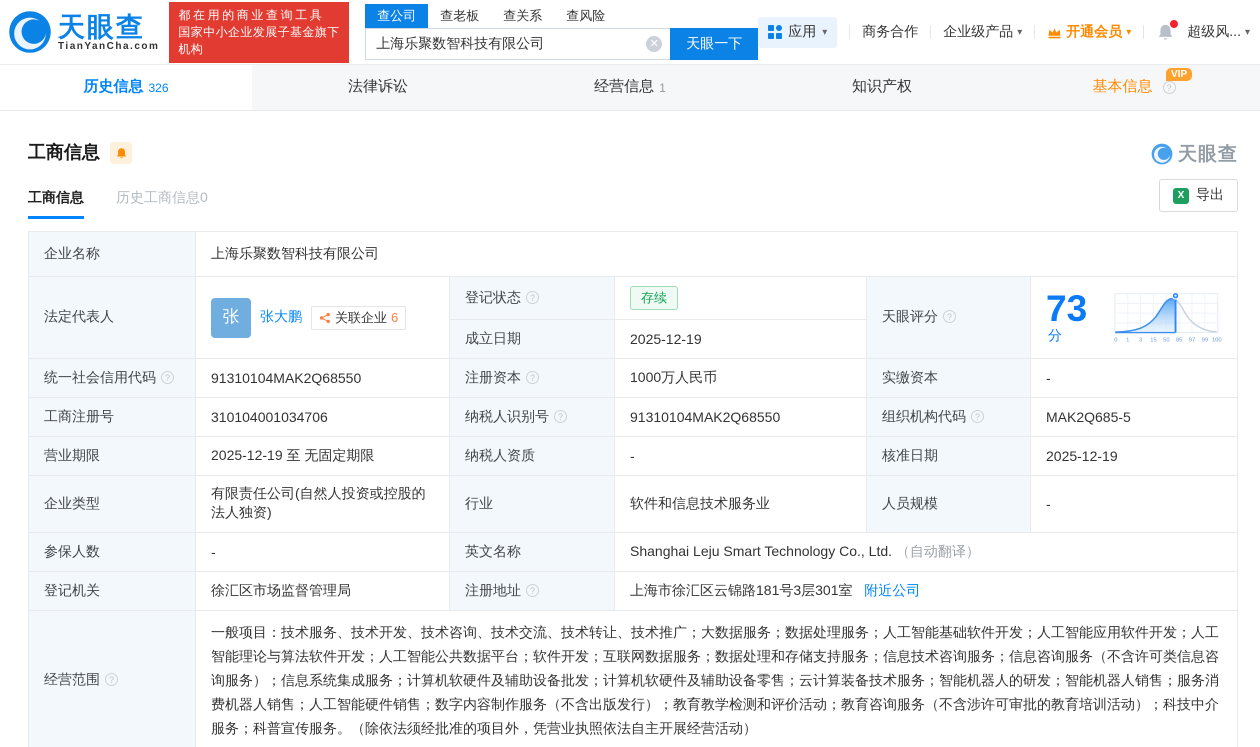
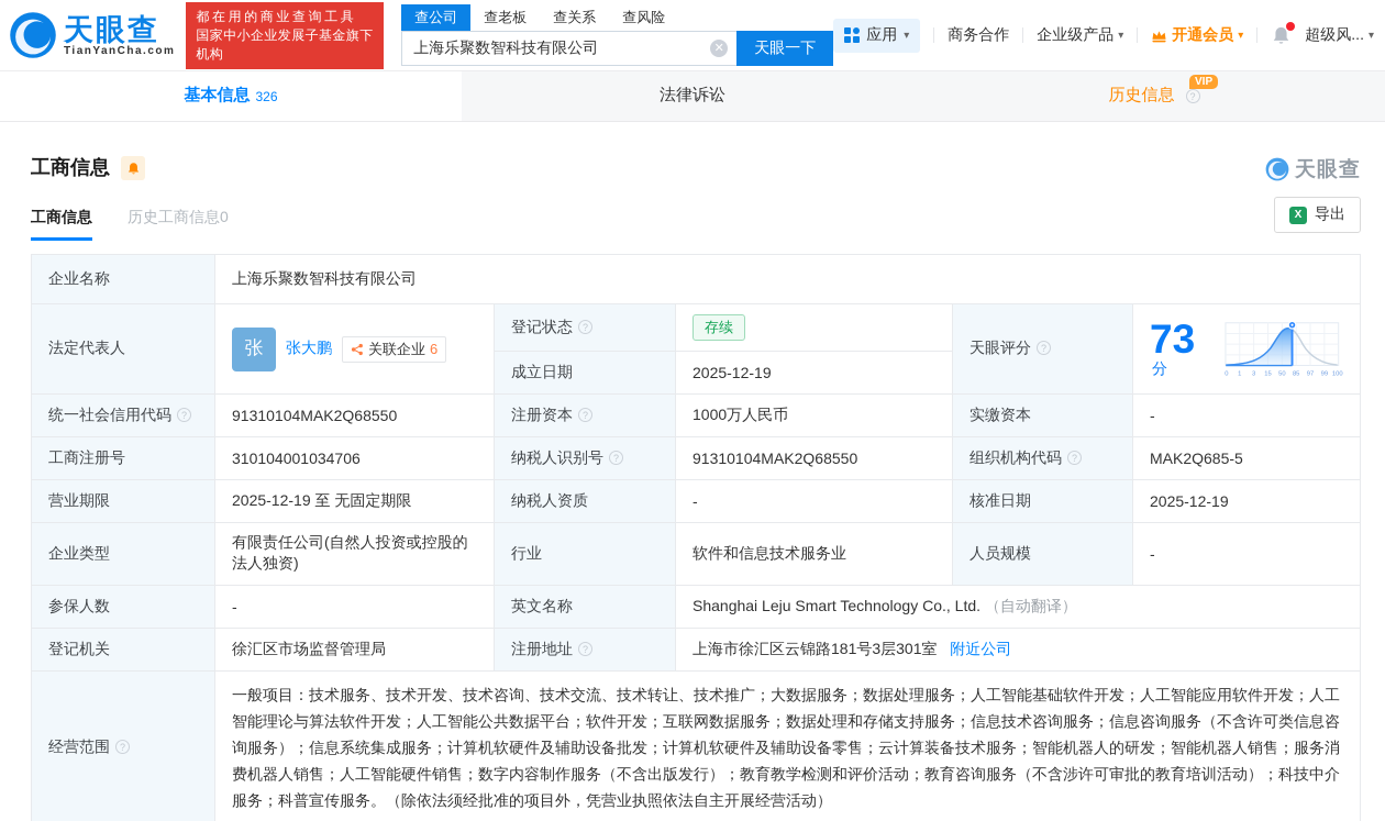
  天眼查
  TianYanCha.com
  都在用的商业查询工具
  国家中小企业发展子基金旗下机构
  查公司
  查老板
  查关系
  查风险
  上海乐聚数智科技有限公司
  天眼一下
  应用
  ▾
  商务合作
  企业级产品
  ▾
  开通会员
  ▾
  超级风...
  ▾
- 历史信息
+ 基本信息
  326
  法律诉讼
- 经营信息
- 1
- 知识产权
- 基本信息
+ 历史信息
  VIP
  工商信息
  工商信息
  历史工商信息0
  天眼查
  导出
  企业名称	上海乐聚数智科技有限公司
  成立日期	2025-12-19
  统一社会信用代码	91310104MAK2Q68550	注册资本	1000万人民币	实缴资本	-
  工商注册号	310104001034706	纳税人识别号	91310104MAK2Q68550	组织机构代码	MAK2Q685-5
  营业期限	2025-12-19 至 无固定期限	纳税人资质	-	核准日期	2025-12-19
  企业类型	有限责任公司(自然人投资或控股的法人独资)	行业	软件和信息技术服务业	人员规模	-
  参保人数	-	英文名称	Shanghai Leju Smart Technology Co., Ltd. （自动翻译）
  登记机关	徐汇区市场监督管理局	注册地址	上海市徐汇区云锦路181号3层301室 附近公司
  经营范围	一般项目：技术服务、技术开发、技术咨询、技术交流、技术转让、技术推广；大数据服务；数据处理服务；人工智能基础软件开发；人工智能应用软件开发；人工智能理论与算法软件开发；人工智能公共数据平台；软件开发；互联网数据服务；数据处理和存储支持服务；信息技术咨询服务；信息咨询服务（不含许可类信息咨询服务）；信息系统集成服务；计算机软硬件及辅助设备批发；计算机软硬件及辅助设备零售；云计算装备技术服务；智能机器人的研发；智能机器人销售；服务消费机器人销售；人工智能硬件销售；数字内容制作服务（不含出版发行）；教育教学检测和评价活动；教育咨询服务（不含涉许可审批的教育培训活动）；科技中介服务；科普宣传服务。（除依法须经批准的项目外，凭营业执照依法自主开展经营活动）
